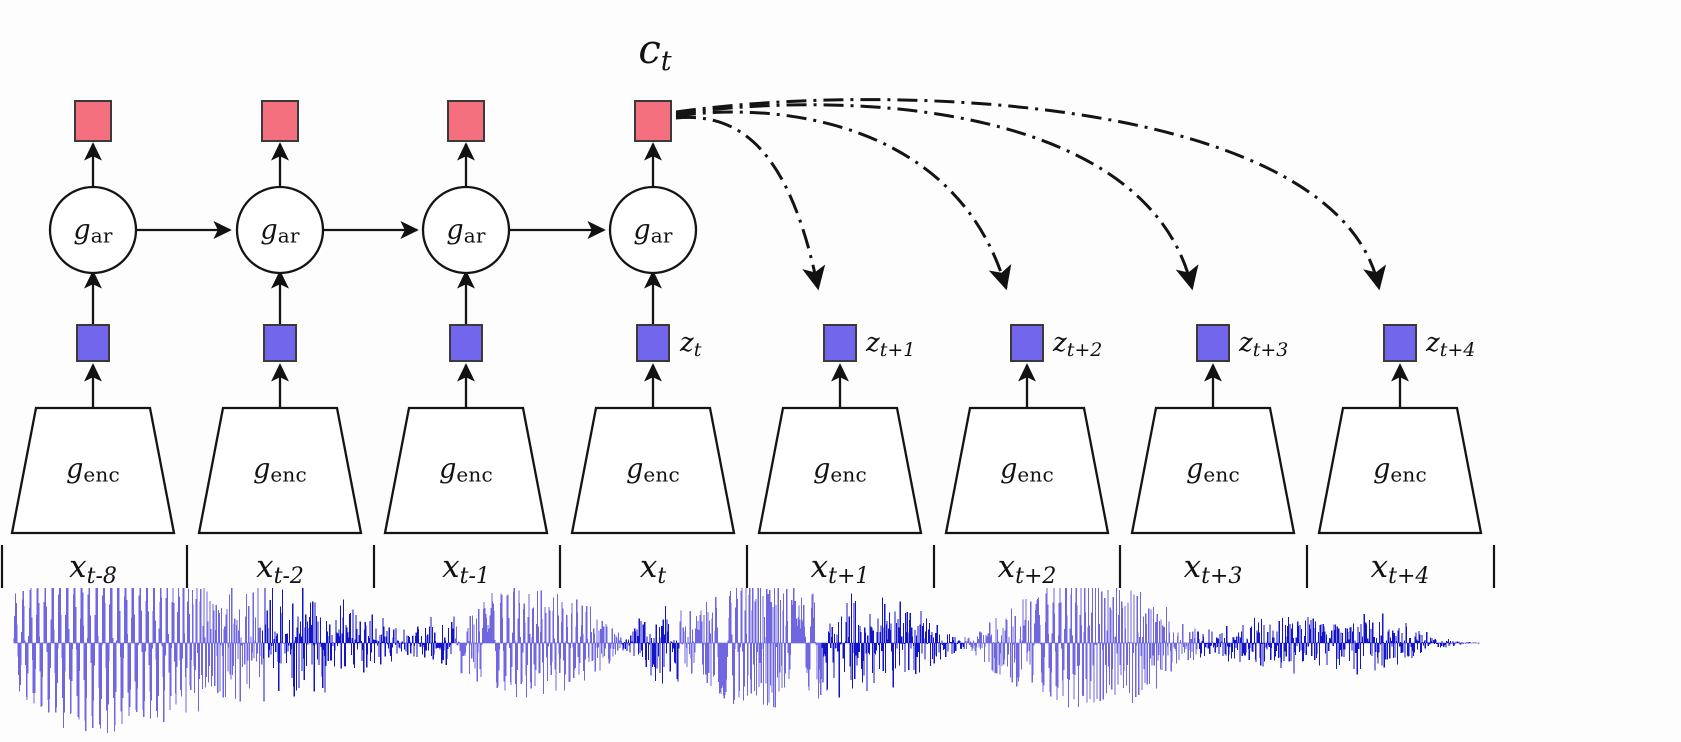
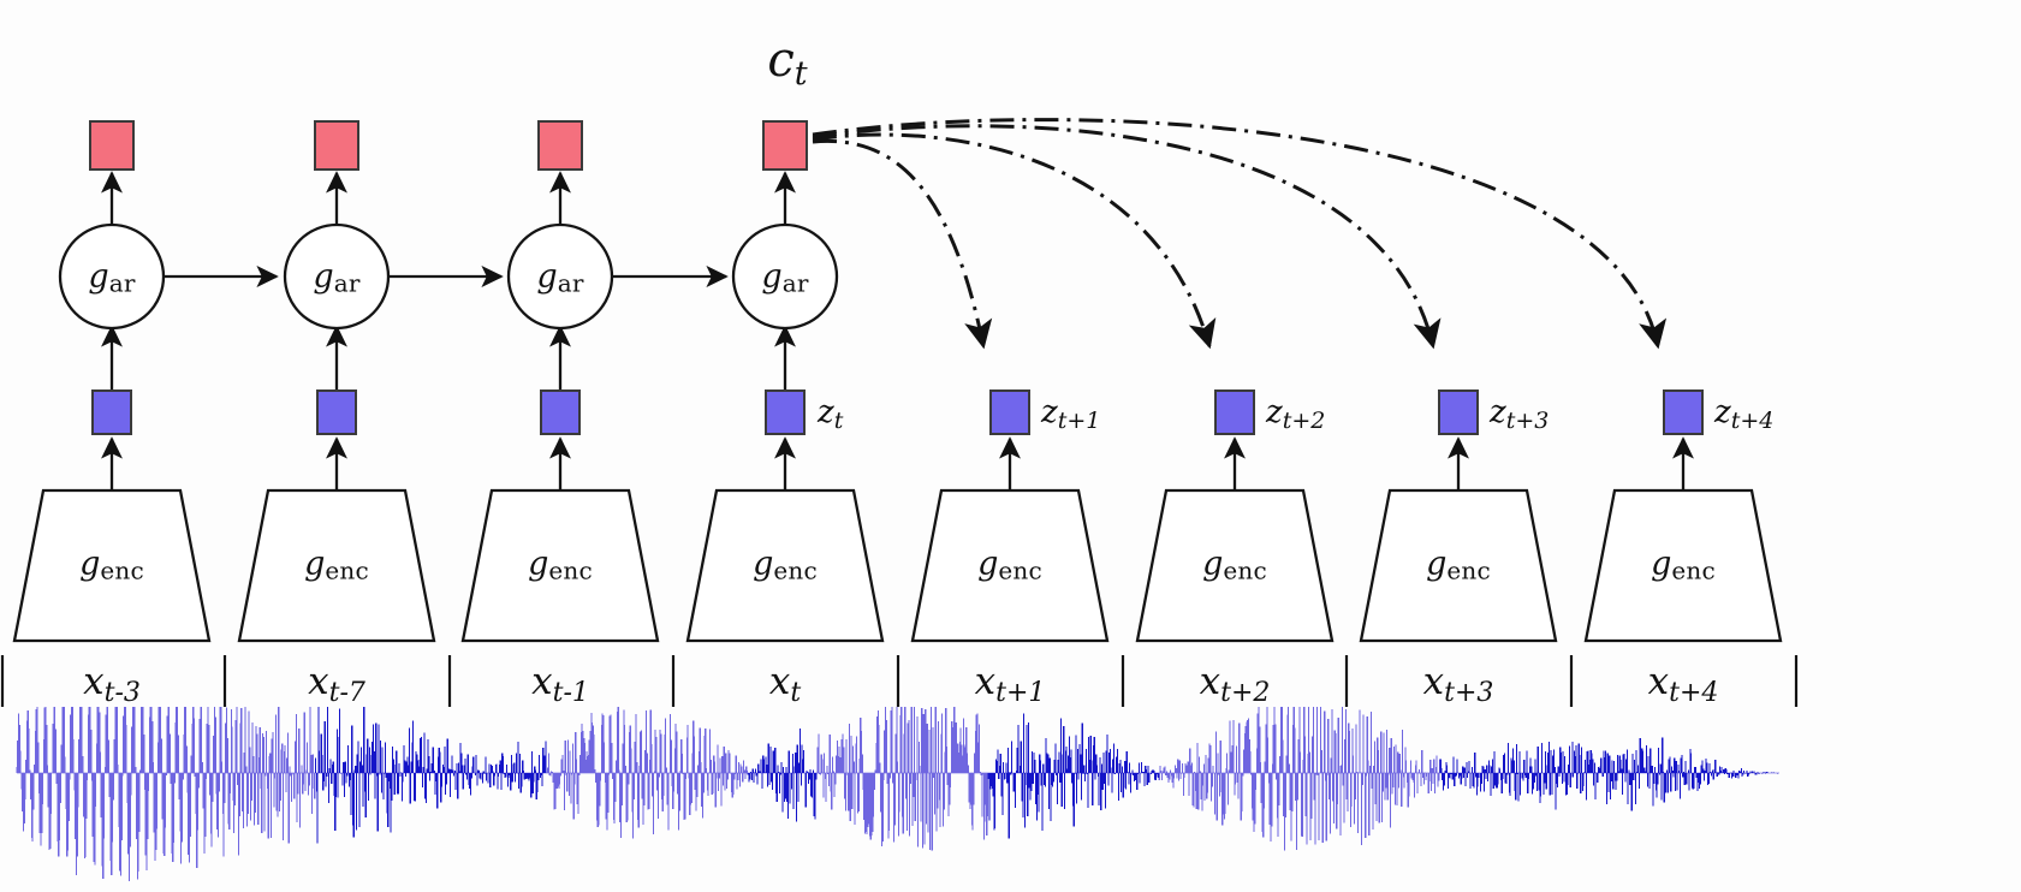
  ct
  gar
  gar
  gar
  gar
  genc
  genc
  genc
  genc
  genc
  genc
  genc
  genc
  zt
  zt+1
  zt+2
  zt+3
  zt+4
- xt-8
+ xt-3
- xt-2
+ xt-7
  xt-1
  xt
  xt+1
  xt+2
  xt+3
  xt+4
